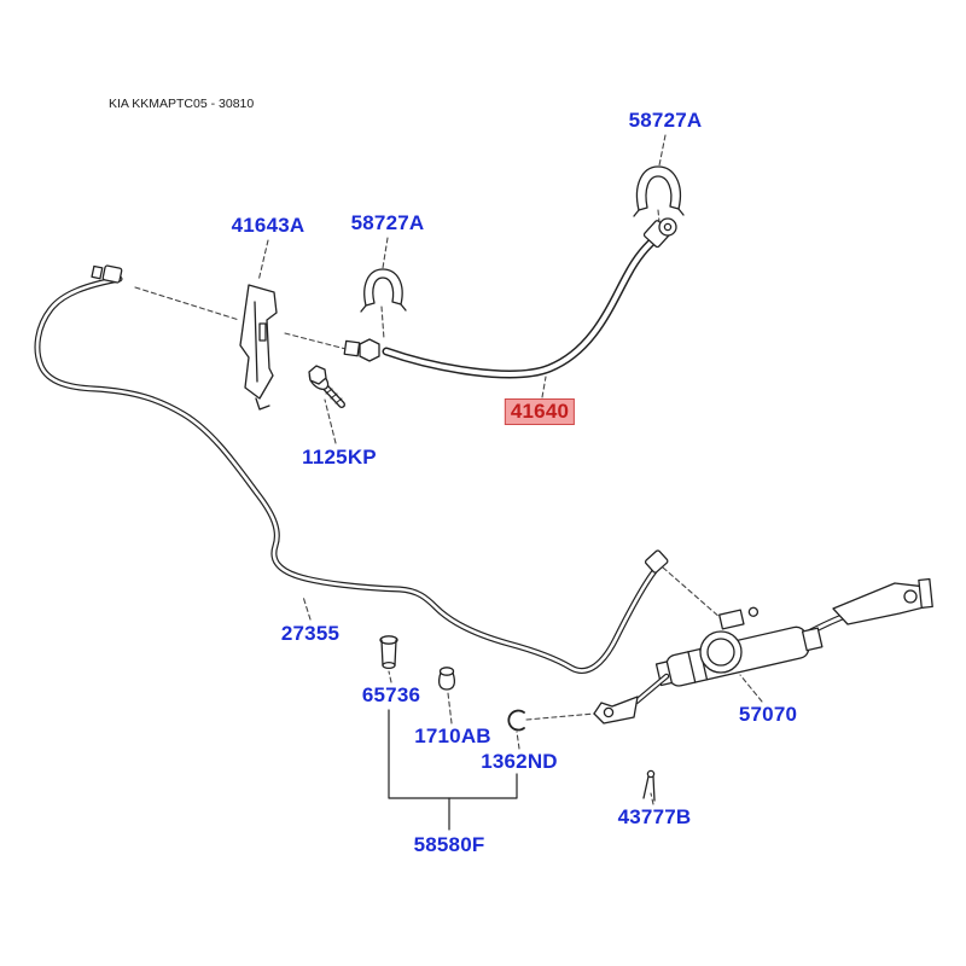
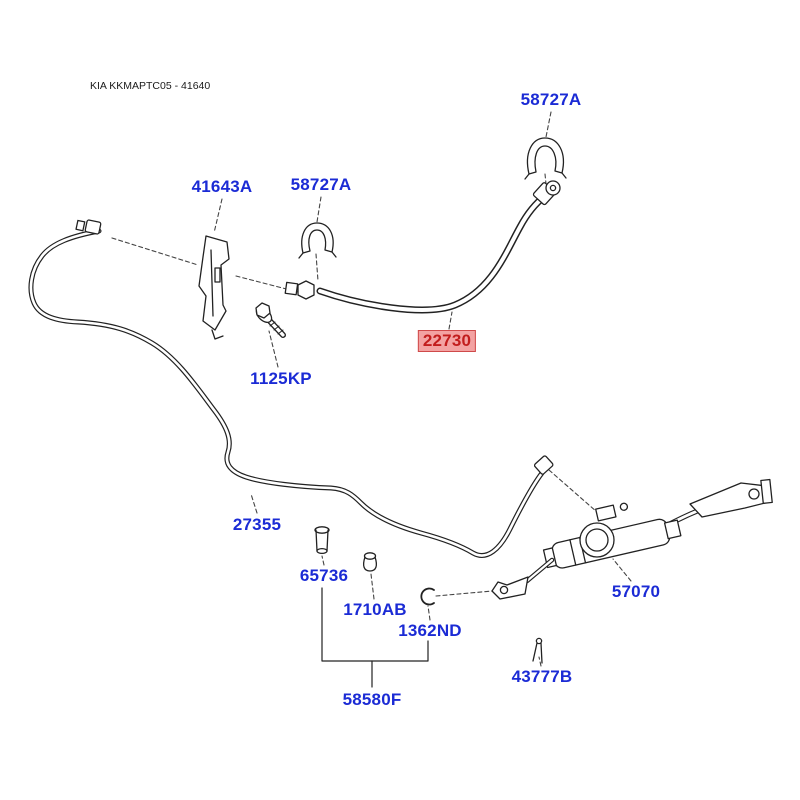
- KIA KKMAPTC05 - 30810
+ KIA KKMAPTC05 - 41640
  58727A
  41643A
  58727A
- 41640
+ 22730
  1125KP
  27355
  65736
  1710AB
  1362ND
  57070
  43777B
  58580F
